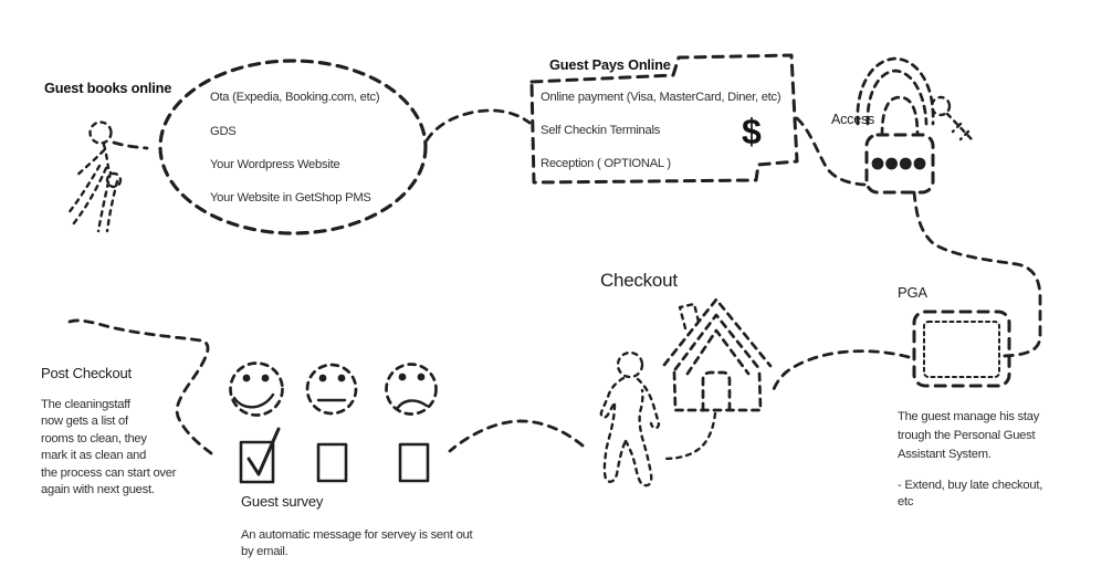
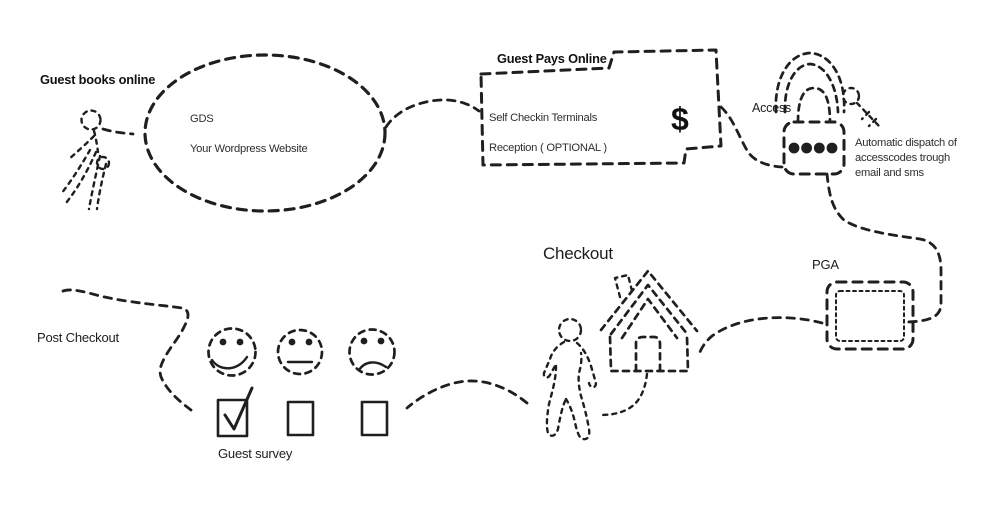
  Guest books online
- Ota (Expedia, Booking.com, etc)
  GDS
  Your Wordpress Website
- Your Website in GetShop PMS
  Guest Pays Online
- Online payment (Visa, MasterCard, Diner, etc)
  Self Checkin Terminals
  Reception ( OPTIONAL )
  $
  Access
+ Automatic dispatch of
+ accesscodes trough
+ email and sms
  PGA
- The guest manage his stay
- trough the Personal Guest
- Assistant System.
- - Extend, buy late checkout,
- etc
  Checkout
  Guest survey
- An automatic message for servey is sent out
- by email.
  Post Checkout
- The cleaningstaff
- now gets a list of
- rooms to clean, they
- mark it as clean and
- the process can start over
- again with next guest.
